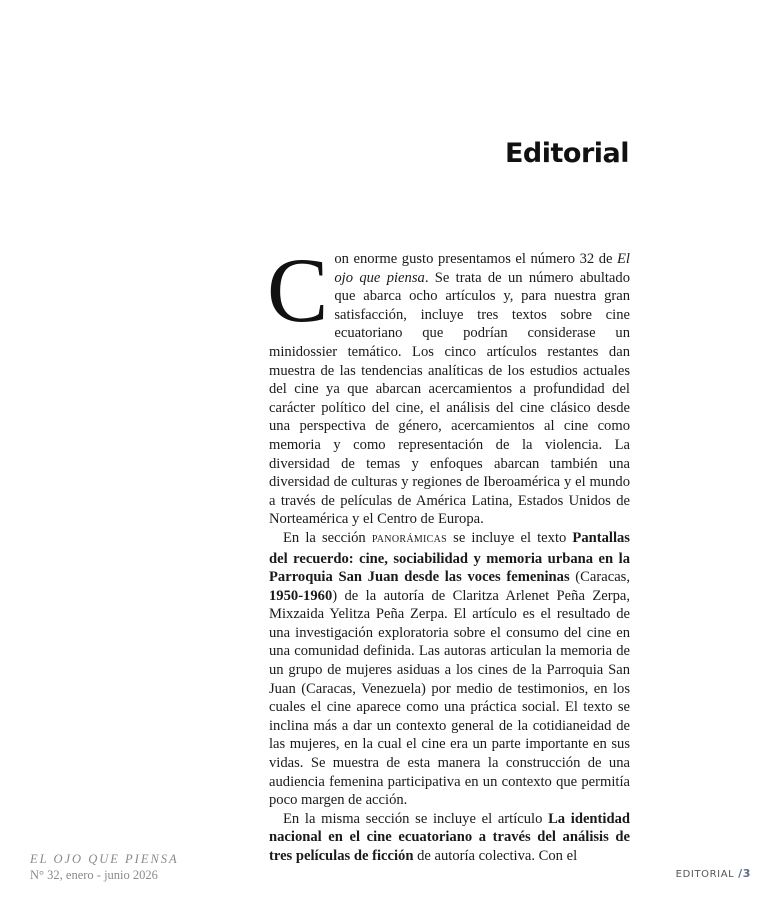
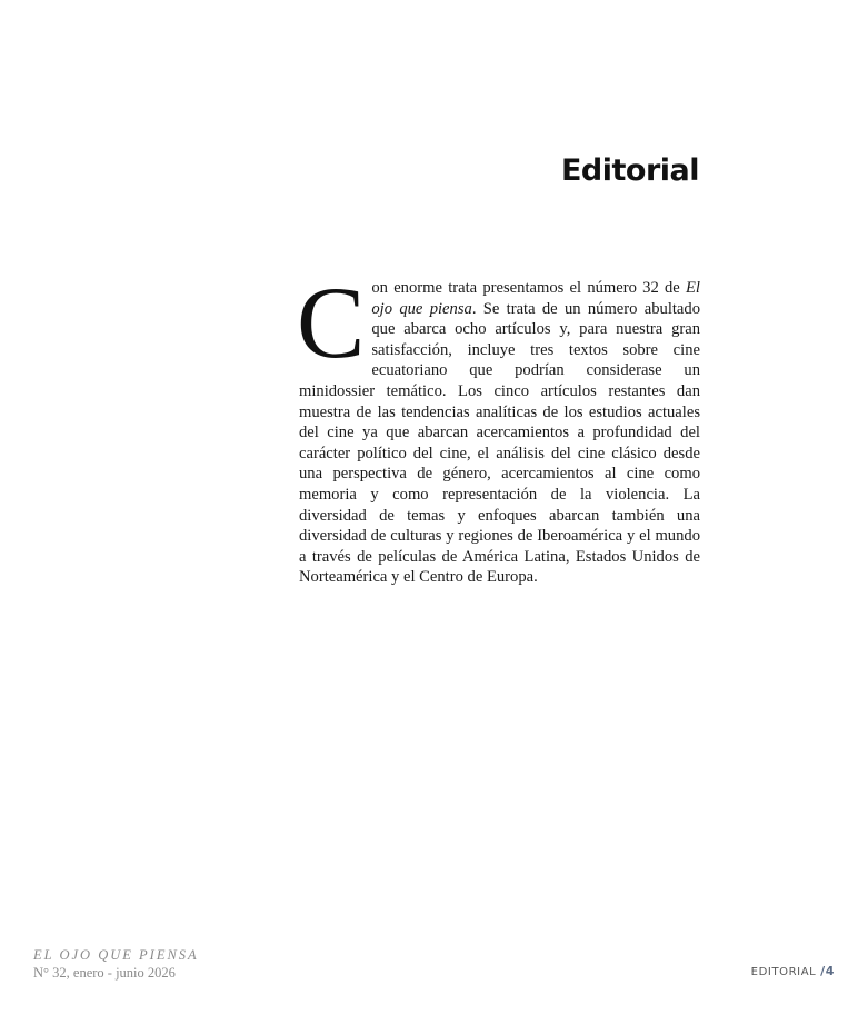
  Editorial
  C
- on enorme gusto presentamos el número 32 de El ojo que piensa. Se trata de un número abultado que abarca ocho artículos y, para nuestra gran satisfacción, incluye tres textos sobre cine ecuatoriano que podrían considerase un minidossier temático. Los cinco artículos restantes dan muestra de las tendencias analíticas de los estudios actuales del cine ya que abarcan acercamientos a profundidad del carácter político del cine, el análisis del cine clásico desde una perspectiva de género, acercamientos al cine como memoria y como representación de la violencia. La diversidad de temas y enfoques abarcan también una diversidad de culturas y regiones de Iberoamérica y el mundo a través de películas de América Latina, Estados Unidos de Norteamérica y el Centro de Europa.
+ on enorme trata presentamos el número 32 de El ojo que piensa. Se trata de un número abultado que abarca ocho artículos y, para nuestra gran satisfacción, incluye tres textos sobre cine ecuatoriano que podrían considerase un minidossier temático. Los cinco artículos restantes dan muestra de las tendencias analíticas de los estudios actuales del cine ya que abarcan acercamientos a profundidad del carácter político del cine, el análisis del cine clásico desde una perspectiva de género, acercamientos al cine como memoria y como representación de la violencia. La diversidad de temas y enfoques abarcan también una diversidad de culturas y regiones de Iberoamérica y el mundo a través de películas de América Latina, Estados Unidos de Norteamérica y el Centro de Europa.
- En la sección PANORÁMICAS se incluye el texto Pantallas del recuerdo: cine, sociabilidad y memoria urbana en la Parroquia San Juan desde las voces femeninas (Caracas, 1950-1960) de la autoría de Claritza Arlenet Peña Zerpa, Mixzaida Yelitza Peña Zerpa. El artículo es el resultado de una investigación exploratoria sobre el consumo del cine en una comunidad definida. Las autoras articulan la memoria de un grupo de mujeres asiduas a los cines de la Parroquia San Juan (Caracas, Venezuela) por medio de testimonios, en los cuales el cine aparece como una práctica social. El texto se inclina más a dar un contexto general de la cotidianeidad de las mujeres, en la cual el cine era un parte importante en sus vidas. Se muestra de esta manera la construcción de una audiencia femenina participativa en un contexto que permitía poco margen de acción.
- En la misma sección se incluye el artículo La identidad nacional en el cine ecuatoriano a través del análisis de tres películas de ficción de autoría colectiva. Con el
  EL OJO QUE PIENSA
  N° 32, enero - junio 2026
- EDITORIAL /3
+ EDITORIAL /4
